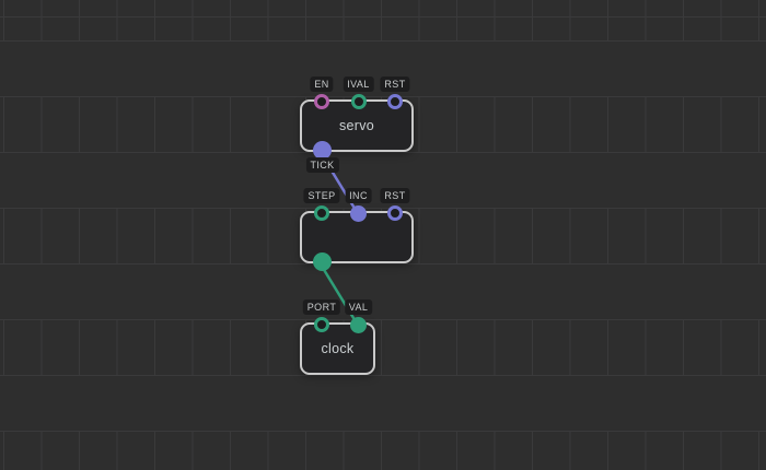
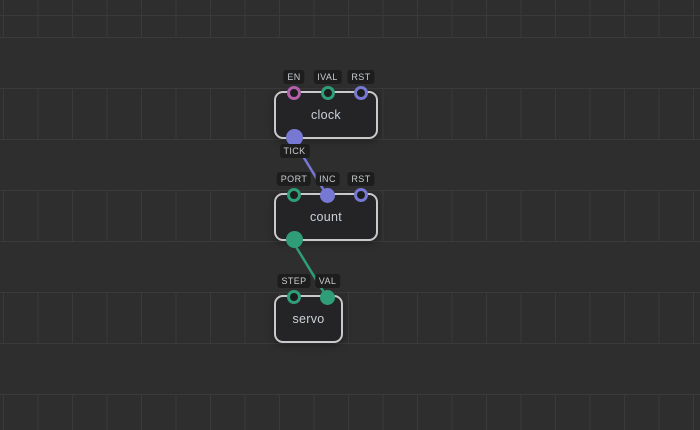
- servo
+ clock
  EN
  IVAL
  RST
  TICK
+ count
- STEP
+ PORT
  INC
  RST
- clock
+ servo
- PORT
+ STEP
  VAL
